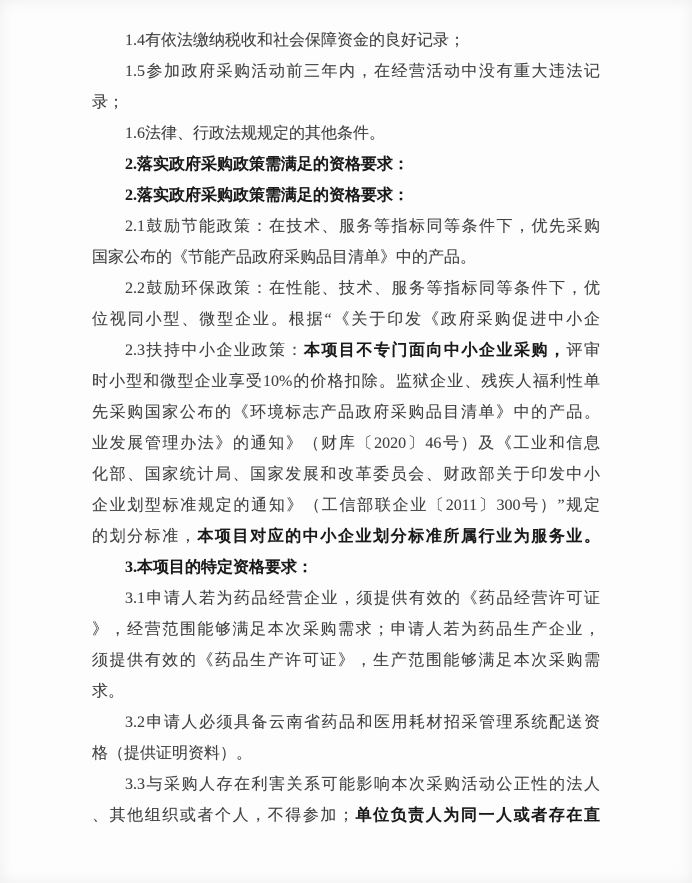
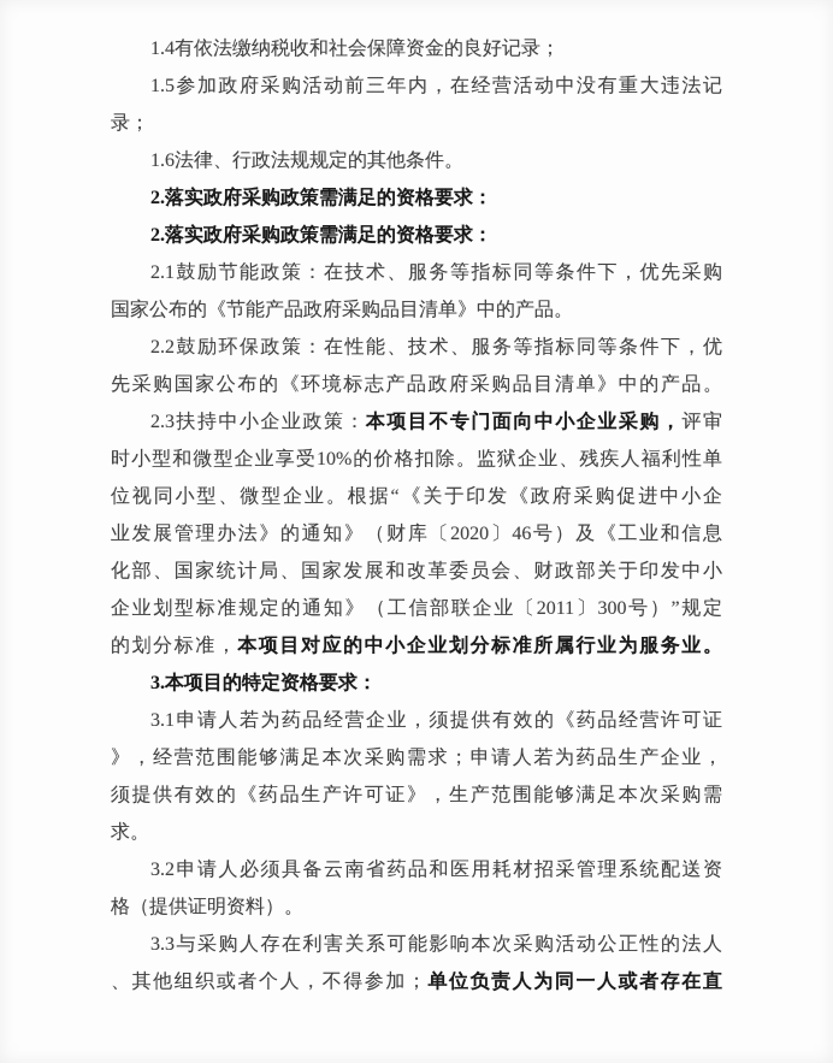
  1.4有依法缴纳税收和社会保障资金的良好记录；
  1.5参加政府采购活动前三年内，在经营活动中没有重大违法记
  录；
  1.6法律、行政法规规定的其他条件。
  2.落实政府采购政策需满足的资格要求：
  2.落实政府采购政策需满足的资格要求：
  2.1鼓励节能政策：在技术、服务等指标同等条件下，优先采购
  国家公布的《节能产品政府采购品目清单》中的产品。
  2.2鼓励环保政策：在性能、技术、服务等指标同等条件下，优
- 位视同小型、微型企业。根据“《关于印发《政府采购促进中小企
+ 先采购国家公布的《环境标志产品政府采购品目清单》中的产品。
  2.3扶持中小企业政策：本项目不专门面向中小企业采购，评审
  时小型和微型企业享受10%的价格扣除。监狱企业、残疾人福利性单
- 先采购国家公布的《环境标志产品政府采购品目清单》中的产品。
+ 位视同小型、微型企业。根据“《关于印发《政府采购促进中小企
  业发展管理办法》的通知》（财库〔2020〕46号）及《工业和信息
  化部、国家统计局、国家发展和改革委员会、财政部关于印发中小
  企业划型标准规定的通知》（工信部联企业〔2011〕300号）”规定
  的划分标准，本项目对应的中小企业划分标准所属行业为服务业。
  3.本项目的特定资格要求：
  3.1申请人若为药品经营企业，须提供有效的《药品经营许可证
  》，经营范围能够满足本次采购需求；申请人若为药品生产企业，
  须提供有效的《药品生产许可证》，生产范围能够满足本次采购需
  求。
  3.2申请人必须具备云南省药品和医用耗材招采管理系统配送资
  格（提供证明资料）。
  3.3与采购人存在利害关系可能影响本次采购活动公正性的法人
  、其他组织或者个人，不得参加；单位负责人为同一人或者存在直
